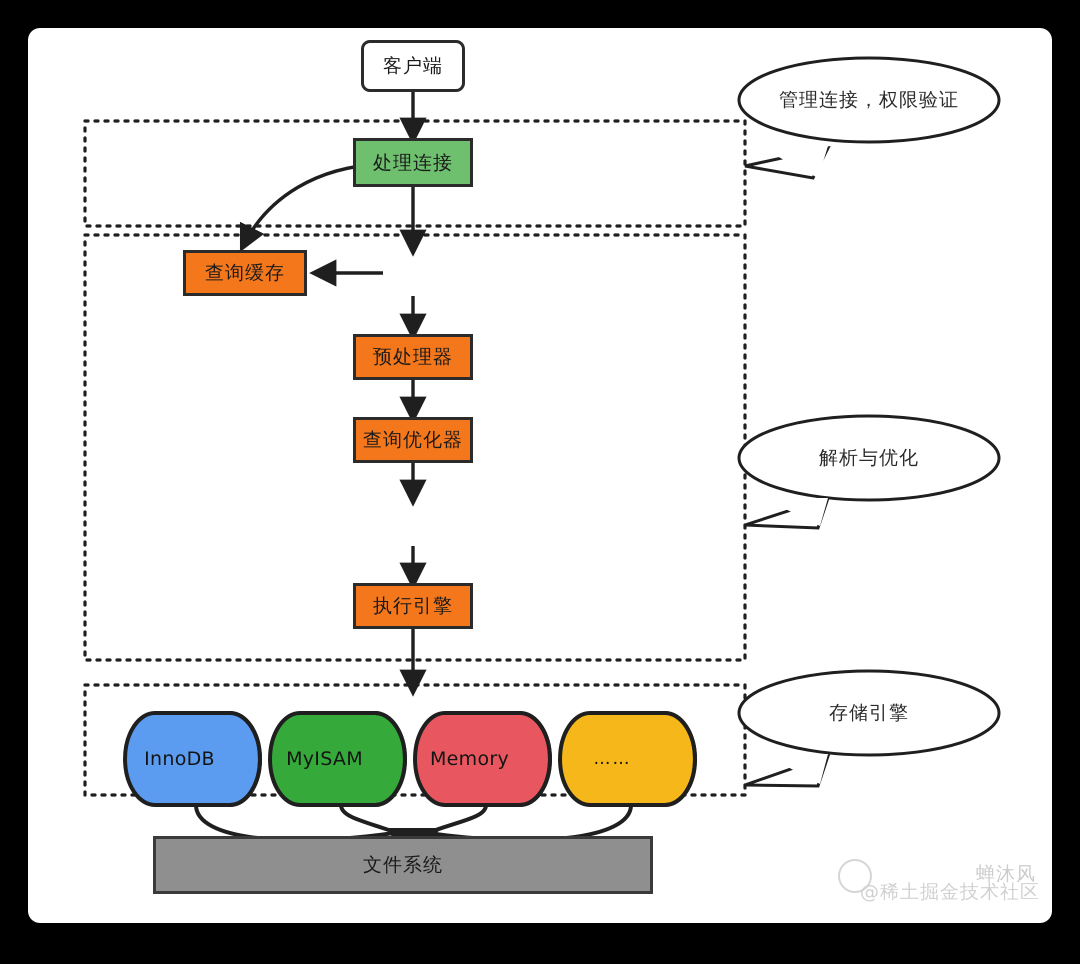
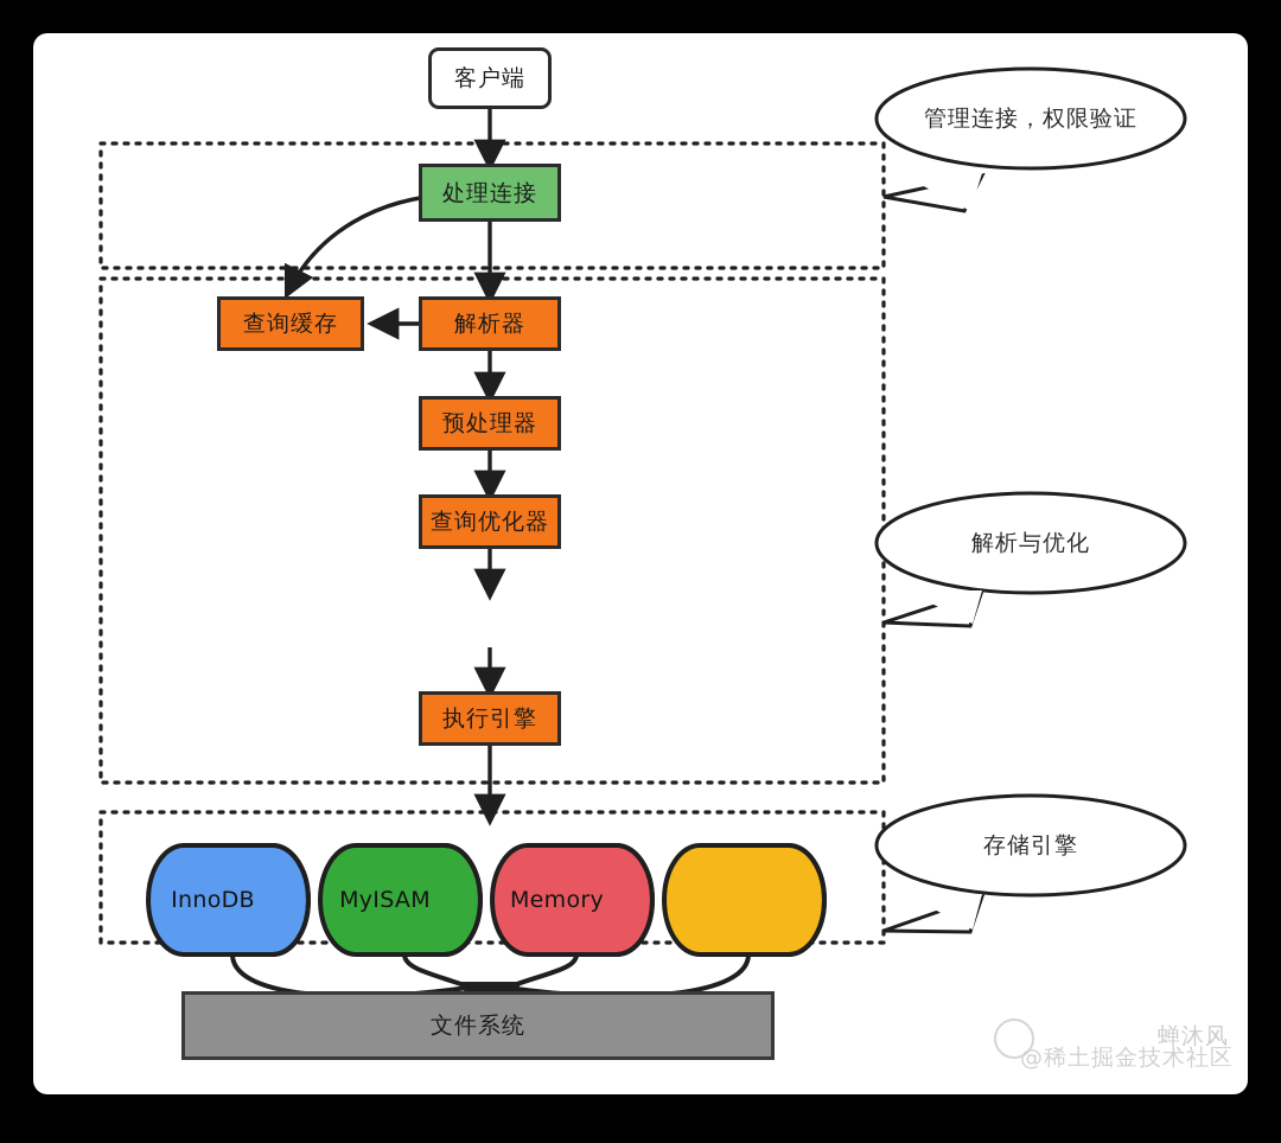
  客户端
  处理连接
  查询缓存
+ 解析器
  预处理器
  查询优化器
  执行引擎
  文件系统
  InnoDB
  MyISAM
  Memory
- ……
  管理连接，权限验证
  解析与优化
  存储引擎
  蝉沐风
  @稀土掘金技术社区
